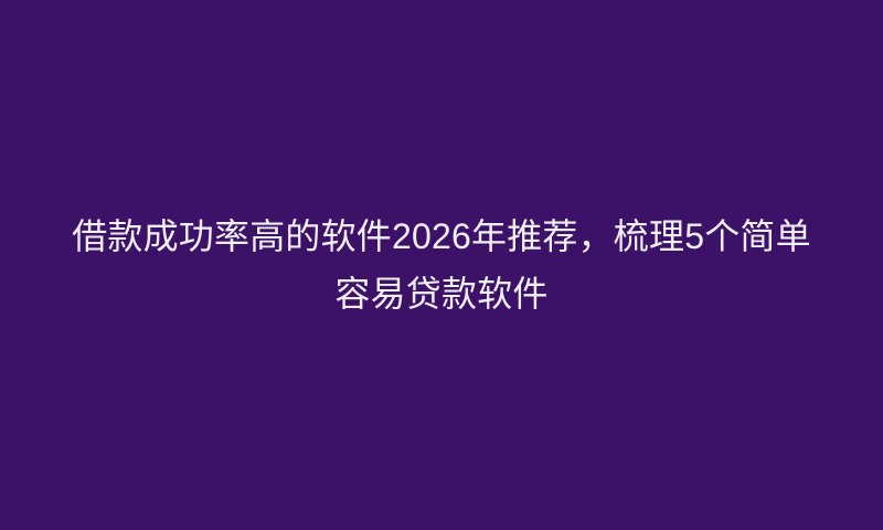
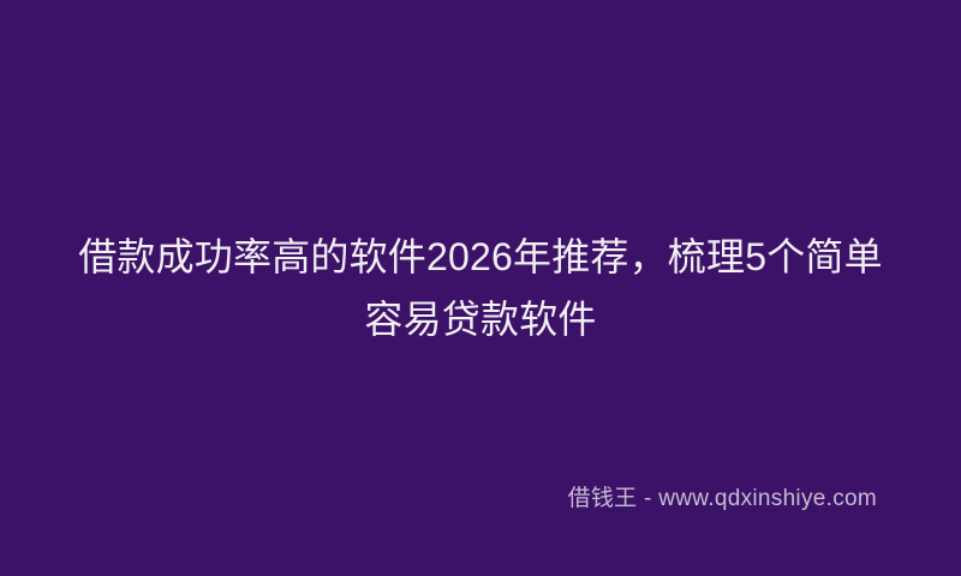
  借款成功率高的软件2026年推荐，梳理5个简单容易贷款软件
+ 借钱王 - www.qdxinshiye.com
